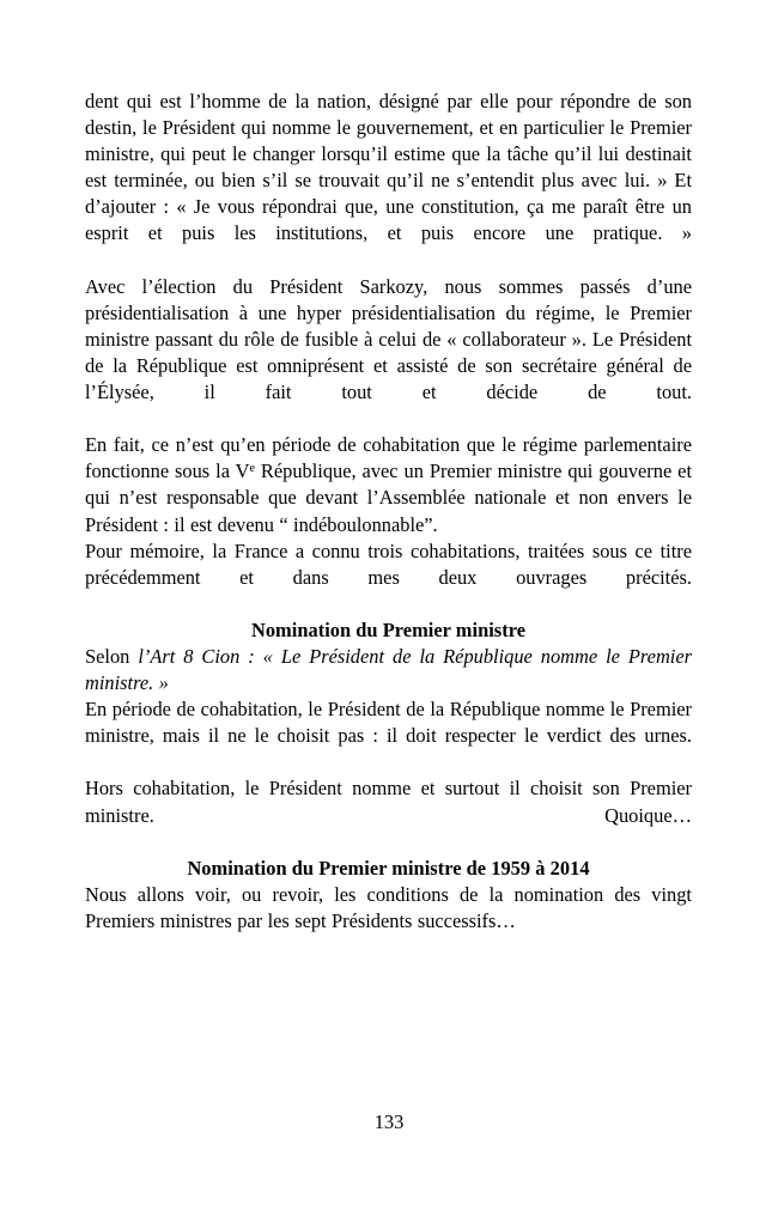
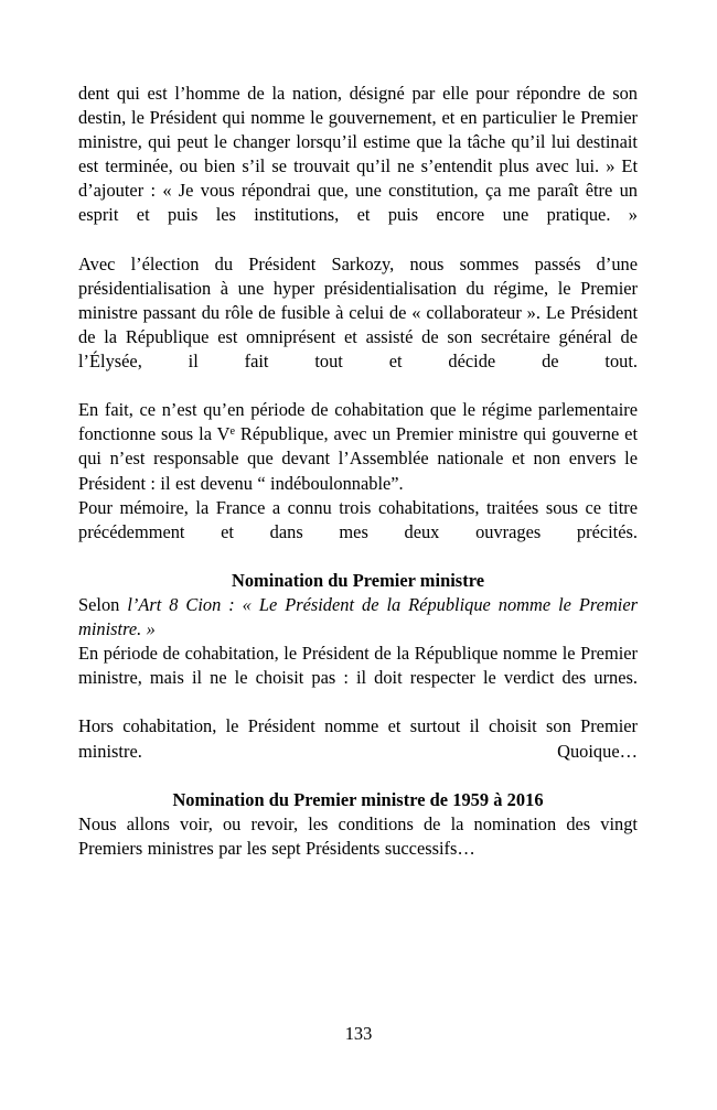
  dent qui est l’homme de la nation, désigné par elle pour répondre de son destin, le Président qui nomme le gouvernement, et en particulier le Premier ministre, qui peut le changer lorsqu’il estime que la tâche qu’il lui destinait est terminée, ou bien s’il se trouvait qu’il ne s’entendit plus avec lui. » Et d’ajouter : « Je vous répondrai que, une constitution, ça me paraît être un esprit et puis les institutions, et puis encore une pratique. »
  Avec l’élection du Président Sarkozy, nous sommes passés d’une présidentialisation à une hyper présidentialisation du régime, le Premier ministre passant du rôle de fusible à celui de « collaborateur ». Le Président de la République est omniprésent et assisté de son secrétaire général de l’Élysée, il fait tout et décide de tout.
  En fait, ce n’est qu’en période de cohabitation que le régime parlementaire fonctionne sous la Ve République, avec un Premier ministre qui gouverne et qui n’est responsable que devant l’Assemblée nationale et non envers le Président : il est devenu “ indéboulonnable”.
  Pour mémoire, la France a connu trois cohabitations, traitées sous ce titre précédemment et dans mes deux ouvrages précités.
  Nomination du Premier ministre
  Selon l’Art 8 Cion : « Le Président de la République nomme le Premier ministre. »
  En période de cohabitation, le Président de la République nomme le Premier ministre, mais il ne le choisit pas : il doit respecter le verdict des urnes.
  Hors cohabitation, le Président nomme et surtout il choisit son Premier ministre. Quoique…
- Nomination du Premier ministre de 1959 à 2014
+ Nomination du Premier ministre de 1959 à 2016
  Nous allons voir, ou revoir, les conditions de la nomination des vingt Premiers ministres par les sept Présidents successifs…
  133
